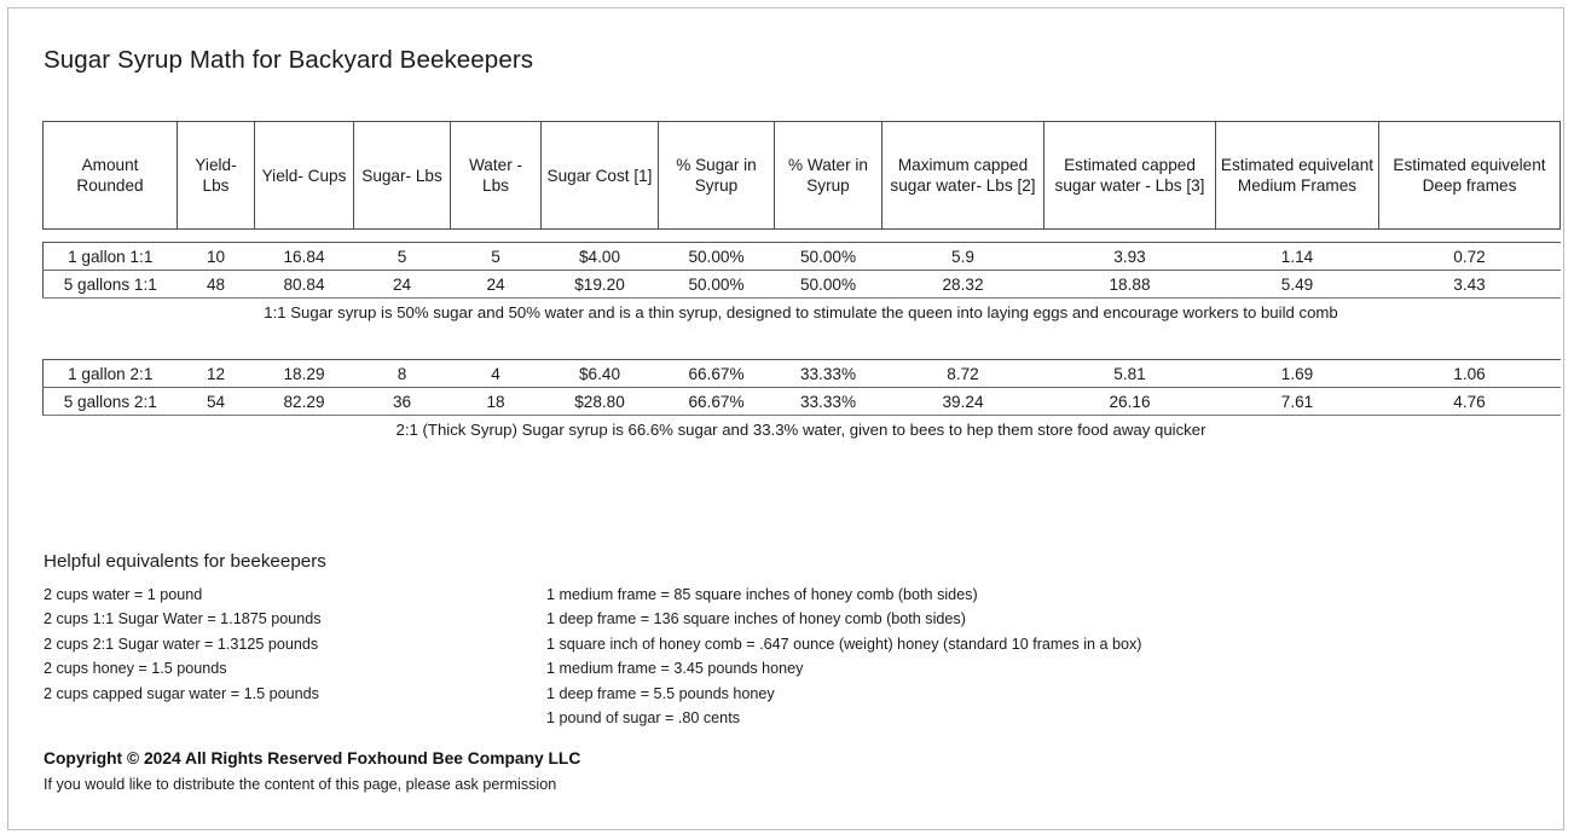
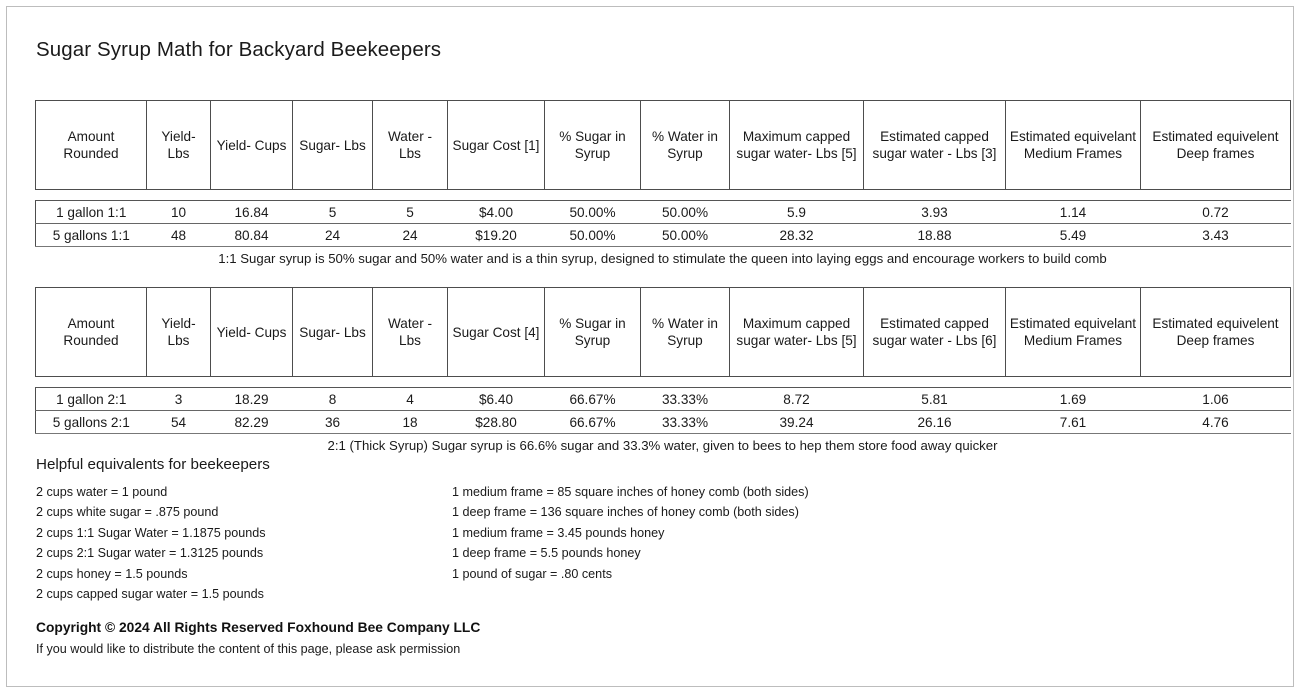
  Sugar Syrup Math for Backyard Beekeepers
- Amount Rounded	Yield- Lbs	Yield- Cups	Sugar- Lbs	Water - Lbs	Sugar Cost [1]	% Sugar in Syrup	% Water in Syrup	Maximum capped sugar water- Lbs [2]	Estimated capped sugar water - Lbs [3]	Estimated equivelant Medium Frames	Estimated equivelent Deep frames
+ Amount Rounded	Yield- Lbs	Yield- Cups	Sugar- Lbs	Water - Lbs	Sugar Cost [1]	% Sugar in Syrup	% Water in Syrup	Maximum capped sugar water- Lbs [5]	Estimated capped sugar water - Lbs [3]	Estimated equivelant Medium Frames	Estimated equivelent Deep frames
  1 gallon 1:1	10	16.84	5	5	$4.00	50.00%	50.00%	5.9	3.93	1.14	0.72
  5 gallons 1:1	48	80.84	24	24	$19.20	50.00%	50.00%	28.32	18.88	5.49	3.43
  1:1 Sugar syrup is 50% sugar and 50% water and is a thin syrup, designed to stimulate the queen into laying eggs and encourage workers to build comb
+ Amount Rounded	Yield- Lbs	Yield- Cups	Sugar- Lbs	Water - Lbs	Sugar Cost [4]	% Sugar in Syrup	% Water in Syrup	Maximum capped sugar water- Lbs [5]	Estimated capped sugar water - Lbs [6]	Estimated equivelant Medium Frames	Estimated equivelent Deep frames
- 1 gallon 2:1	12	18.29	8	4	$6.40	66.67%	33.33%	8.72	5.81	1.69	1.06
+ 1 gallon 2:1	3	18.29	8	4	$6.40	66.67%	33.33%	8.72	5.81	1.69	1.06
  5 gallons 2:1	54	82.29	36	18	$28.80	66.67%	33.33%	39.24	26.16	7.61	4.76
  2:1 (Thick Syrup) Sugar syrup is 66.6% sugar and 33.3% water, given to bees to hep them store food away quicker
  Helpful equivalents for beekeepers
  2 cups water = 1 pound
+ 2 cups white sugar = .875 pound
  2 cups 1:1 Sugar Water = 1.1875 pounds
  2 cups 2:1 Sugar water = 1.3125 pounds
  2 cups honey = 1.5 pounds
  2 cups capped sugar water = 1.5 pounds
  1 medium frame = 85 square inches of honey comb (both sides)
  1 deep frame = 136 square inches of honey comb (both sides)
- 1 square inch of honey comb = .647 ounce (weight) honey (standard 10 frames in a box)
  1 medium frame = 3.45 pounds honey
  1 deep frame = 5.5 pounds honey
  1 pound of sugar = .80 cents
  Copyright © 2024 All Rights Reserved Foxhound Bee Company LLC
  If you would like to distribute the content of this page, please ask permission
